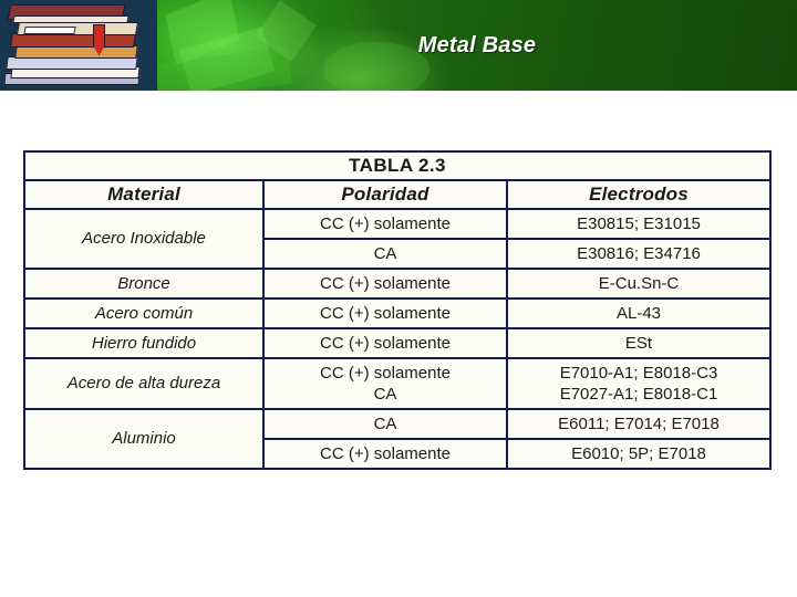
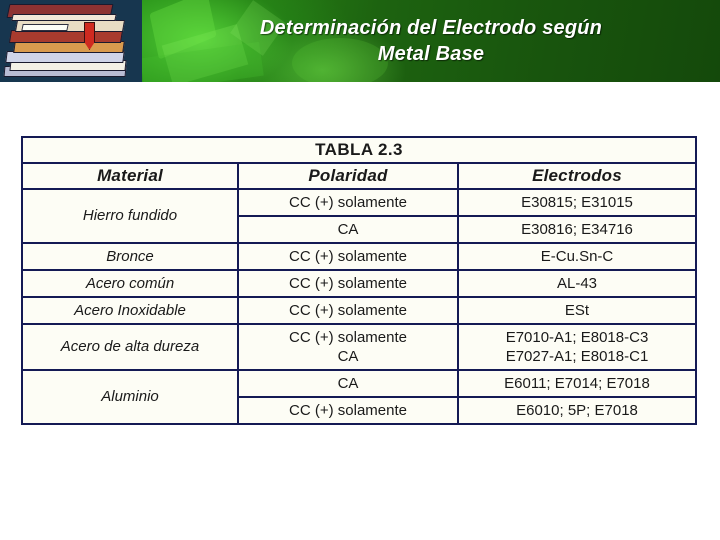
+ Determinación del Electrodo según
  Metal Base
  TABLA 2.3
  Material	Polaridad	Electrodos
- Acero Inoxidable	CC (+) solamente	E30815; E31015
+ Hierro fundido	CC (+) solamente	E30815; E31015
  CA	E30816; E34716
  Bronce	CC (+) solamente	E-Cu.Sn-C
  Acero común	CC (+) solamente	AL-43
- Hierro fundido	CC (+) solamente	ESt
+ Acero Inoxidable	CC (+) solamente	ESt
  Acero de alta dureza	CC (+) solamente CA	E7010-A1; E8018-C3 E7027-A1; E8018-C1
  Aluminio	CA	E6011; E7014; E7018
  CC (+) solamente	E6010; 5P; E7018
